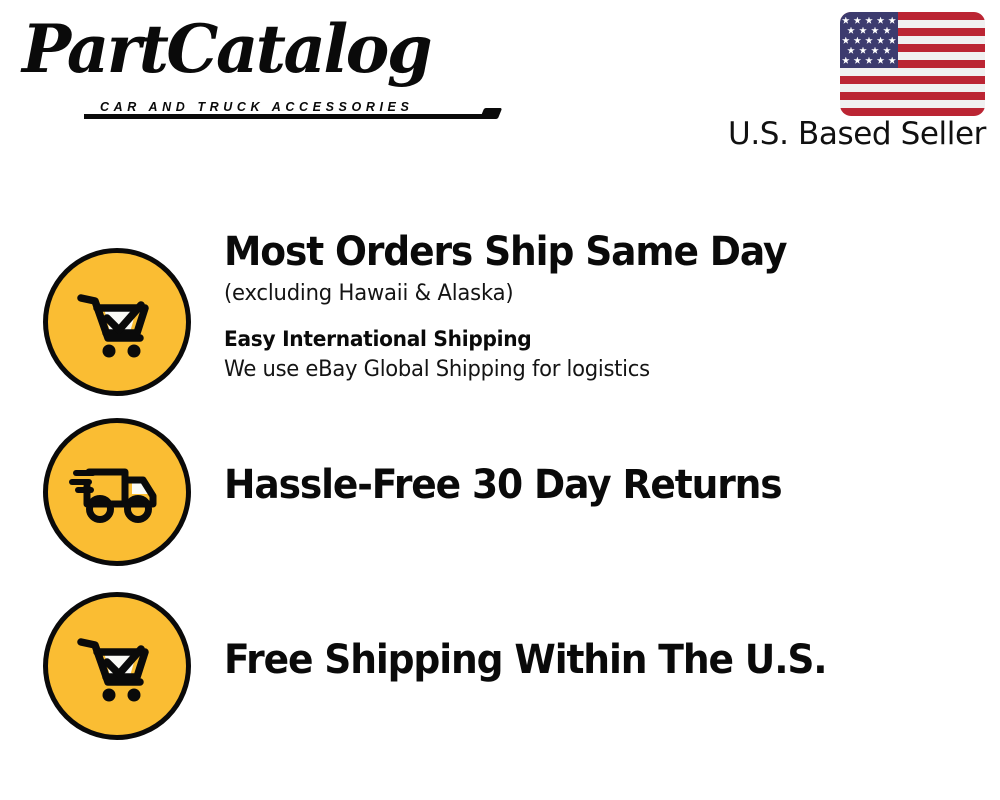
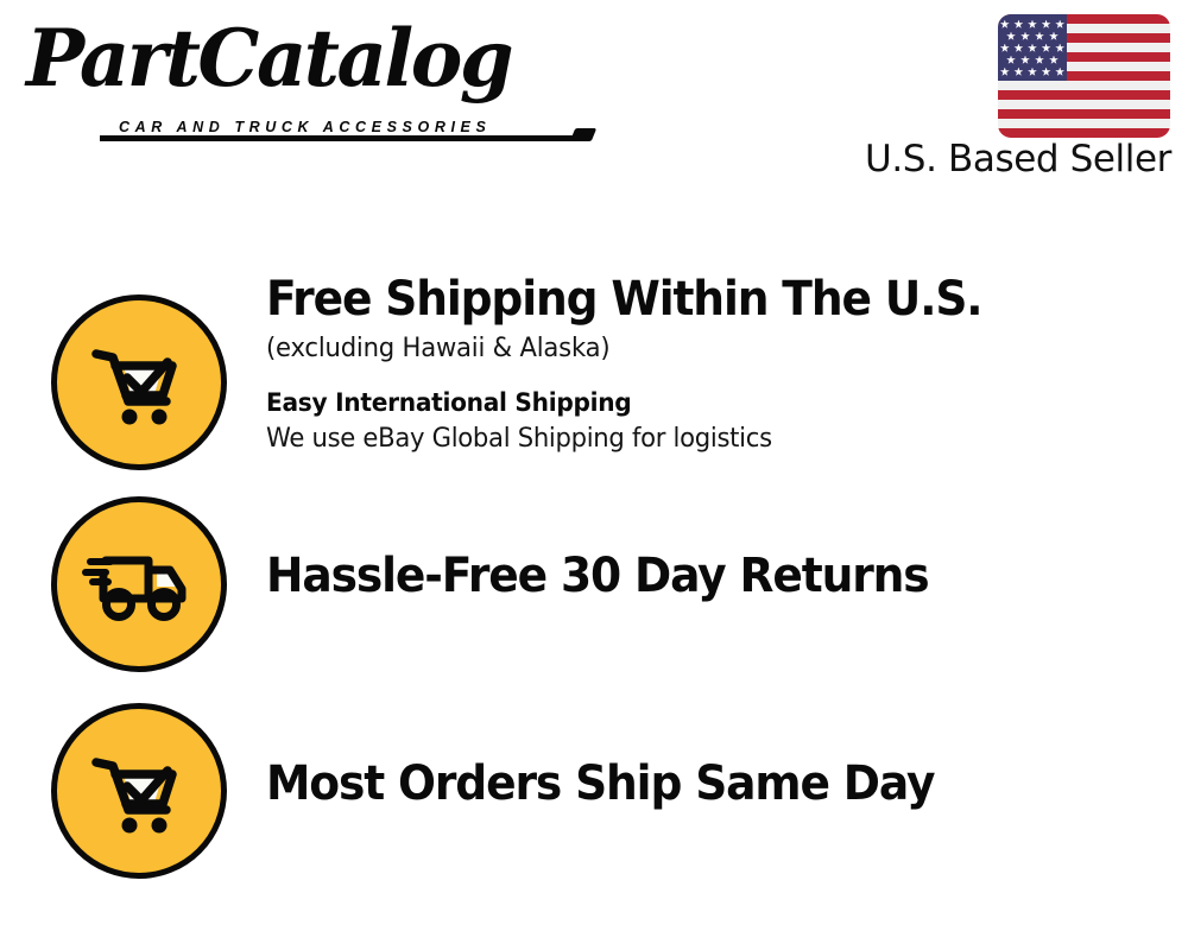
  PartCatalog
  CAR AND TRUCK ACCESSORIES
  U.S. Based Seller
- Most Orders Ship Same Day
+ Free Shipping Within The U.S.
  (excluding Hawaii & Alaska)
  Easy International Shipping
  We use eBay Global Shipping for logistics
  Hassle-Free 30 Day Returns
- Free Shipping Within The U.S.
+ Most Orders Ship Same Day
